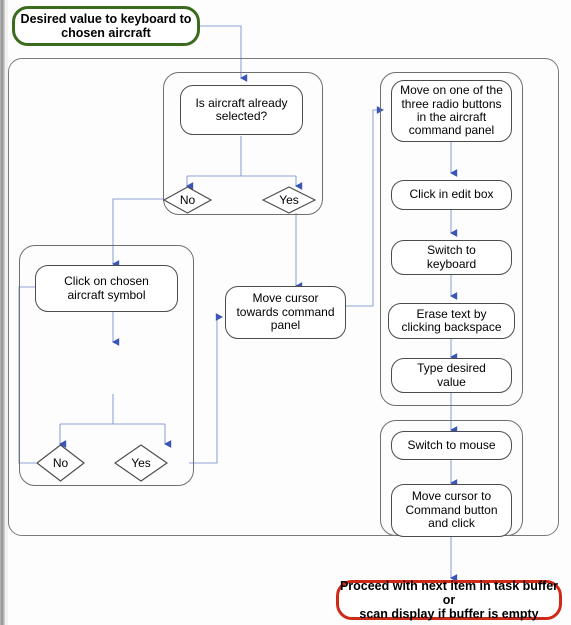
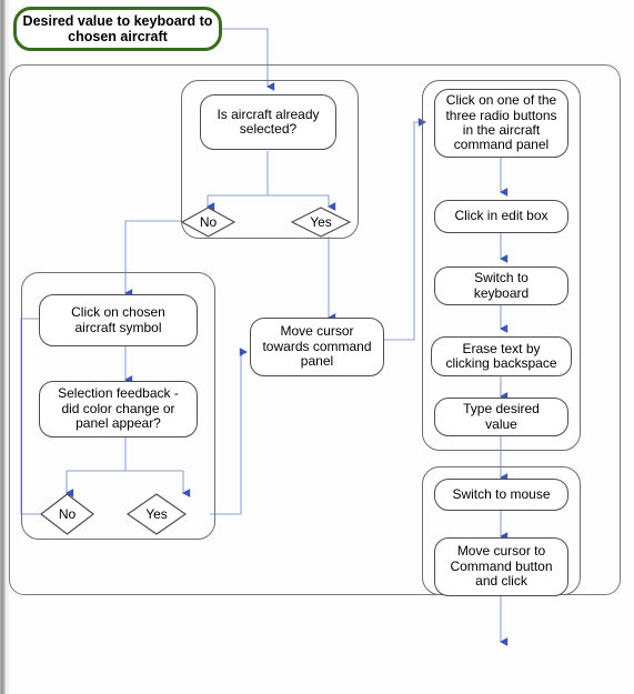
  Desired value to keyboard to
  chosen aircraft
  Is aircraft already
  selected?
  No
  Yes
  Click on chosen
  aircraft symbol
+ Selection feedback -
+ did color change or
+ panel appear?
  No
  Yes
  Move cursor
  towards command
  panel
- Move on one of the
+ Click on one of the
  three radio buttons
  in the aircraft
  command panel
  Click in edit box
  Switch to
  keyboard
  Erase text by
  clicking backspace
  Type desired
  value
  Switch to mouse
  Move cursor to
  Command button
  and click
- Proceed with next item in task buffer or
- scan display if buffer is empty
